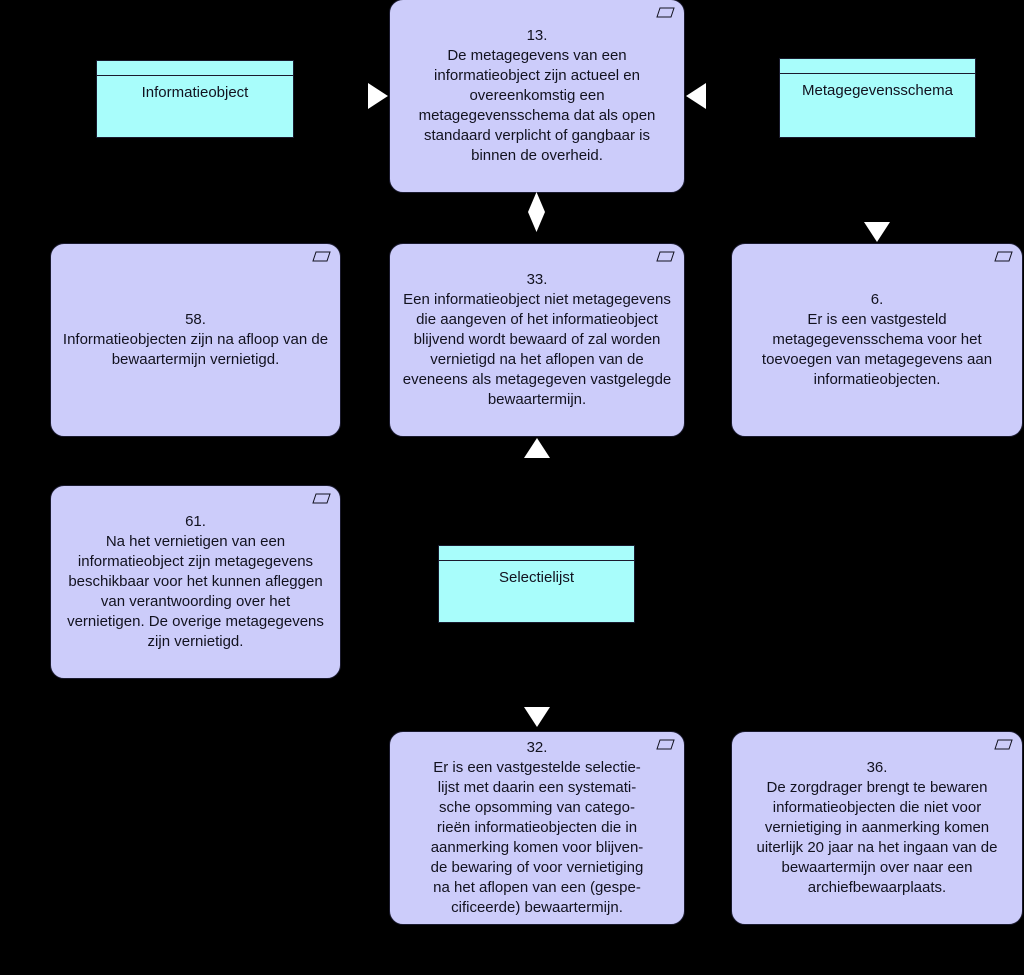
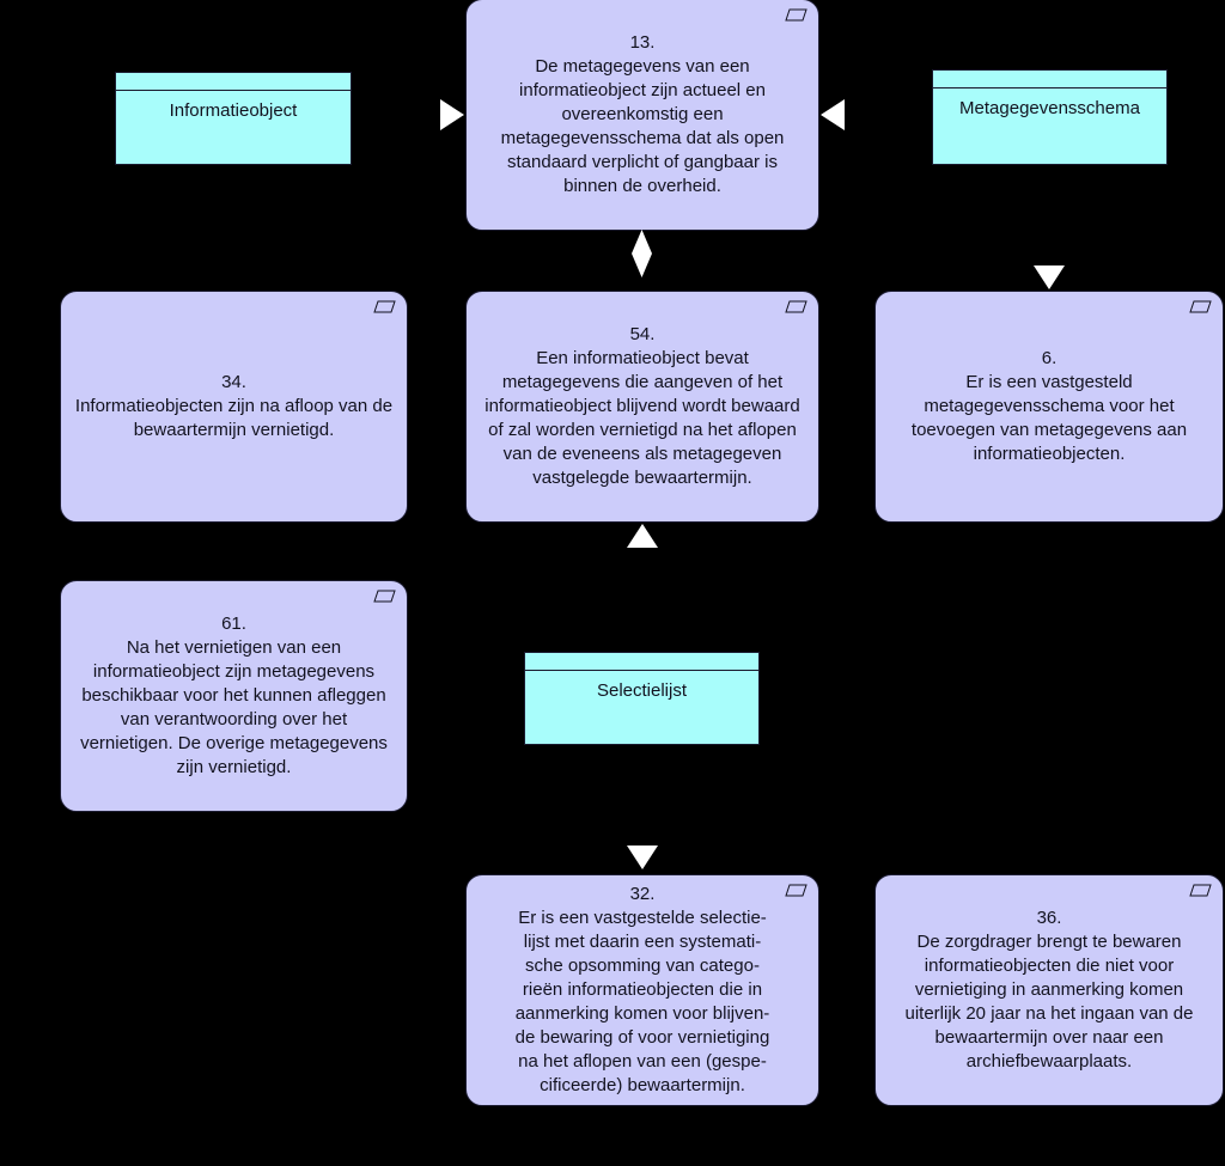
  Informatieobject
  Metagegevensschema
  Selectielijst
  13.
  De metagegevens van een informatieobject zijn actueel en overeenkomstig een metagegevensschema dat als open standaard verplicht of gangbaar is binnen de overheid.
- 58.
+ 34.
  Informatieobjecten zijn na afloop van de bewaartermijn vernietigd.
- 33.
+ 54.
- Een informatieobject niet metagegevens die aangeven of het informatieobject blijvend wordt bewaard of zal worden vernietigd na het aflopen van de eveneens als metagegeven vastgelegde bewaartermijn.
+ Een informatieobject bevat metagegevens die aangeven of het informatieobject blijvend wordt bewaard of zal worden vernietigd na het aflopen van de eveneens als metagegeven vastgelegde bewaartermijn.
  6.
  Er is een vastgesteld metagegevensschema voor het toevoegen van metagegevens aan informatieobjecten.
  61.
  Na het vernietigen van een informatieobject zijn metagegevens beschikbaar voor het kunnen afleggen van verantwoording over het vernietigen. De overige metagegevens zijn vernietigd.
  32.
  Er is een vastgestelde selectie-
  lijst met daarin een systemati-
  sche opsomming van catego-
  rieën informatieobjecten die in
  aanmerking komen voor blijven-
  de bewaring of voor vernietiging
  na het aflopen van een (gespe-
  cificeerde) bewaartermijn.
  36.
  De zorgdrager brengt te bewaren informatieobjecten die niet voor vernietiging in aanmerking komen uiterlijk 20 jaar na het ingaan van de bewaartermijn over naar een archiefbewaarplaats.
